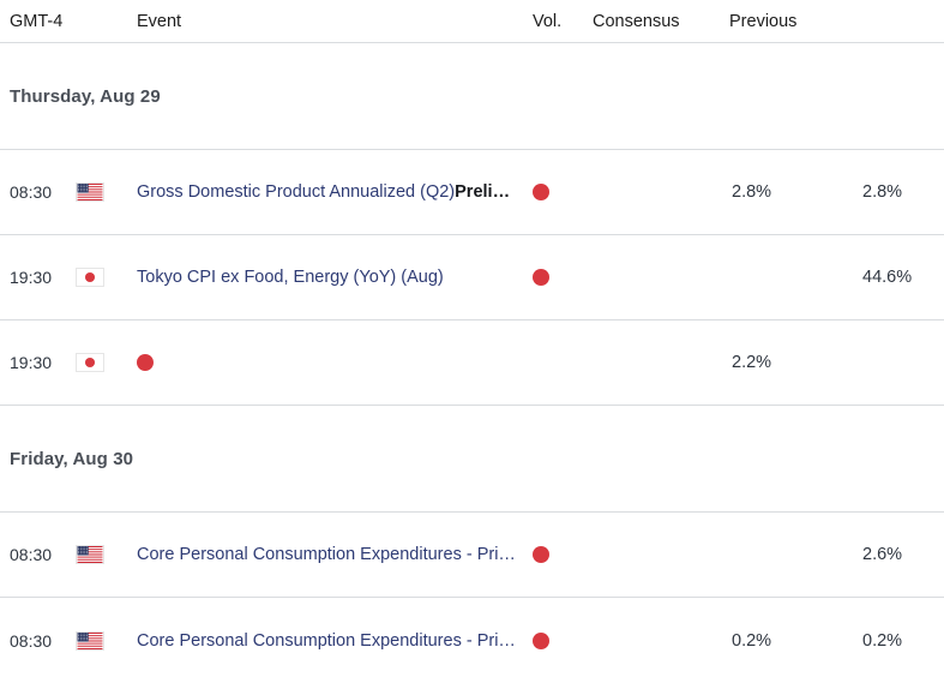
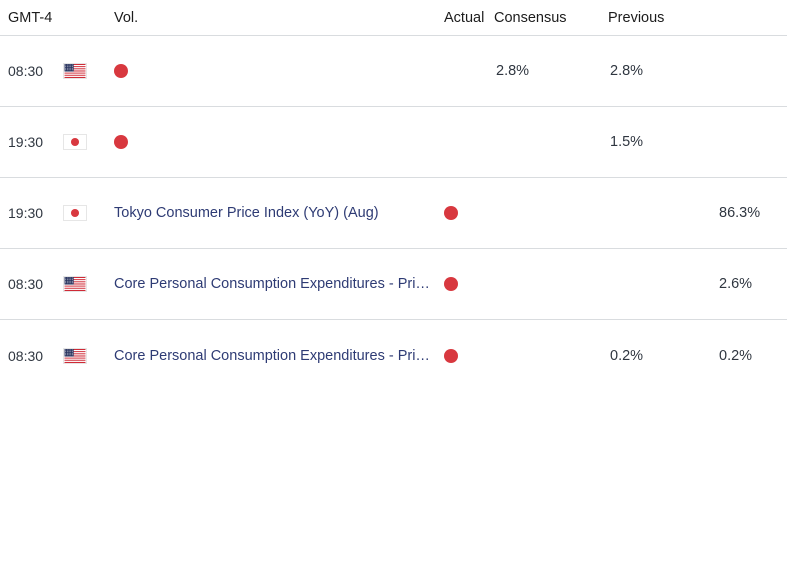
  GMT-4
- Event
  Vol.
+ Actual
  Consensus
  Previous
- Thursday, Aug 29
  08:30
- Gross Domestic Product Annualized (Q2)Preli…
  2.8%
  2.8%
  19:30
- Tokyo CPI ex Food, Energy (YoY) (Aug)
- 44.6%
+ 1.5%
  19:30
+ Tokyo Consumer Price Index (YoY) (Aug)
- 2.2%
+ 86.3%
- Friday, Aug 30
  08:30
  Core Personal Consumption Expenditures - Pri…
  2.6%
  08:30
  Core Personal Consumption Expenditures - Pri…
  0.2%
  0.2%
